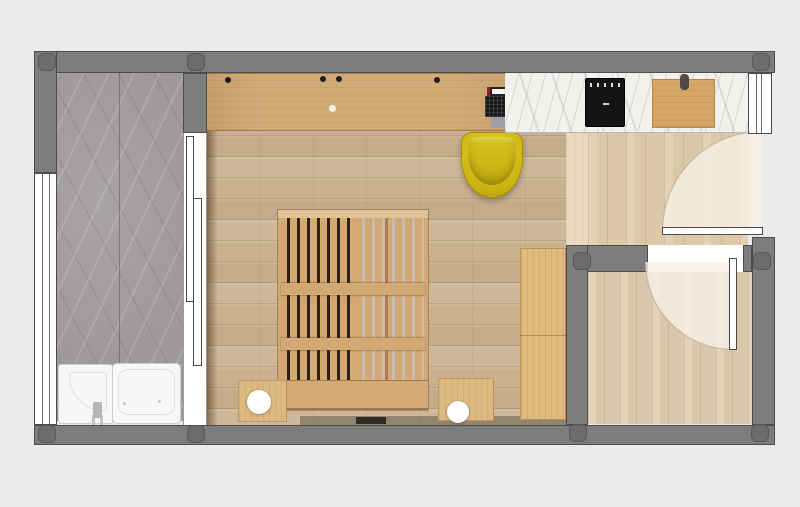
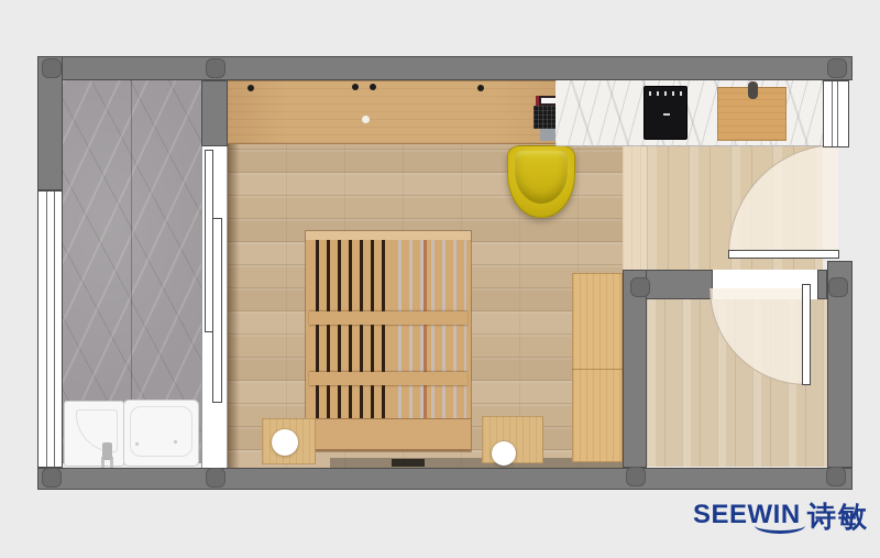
+ SEEWIN
+ 诗敏
